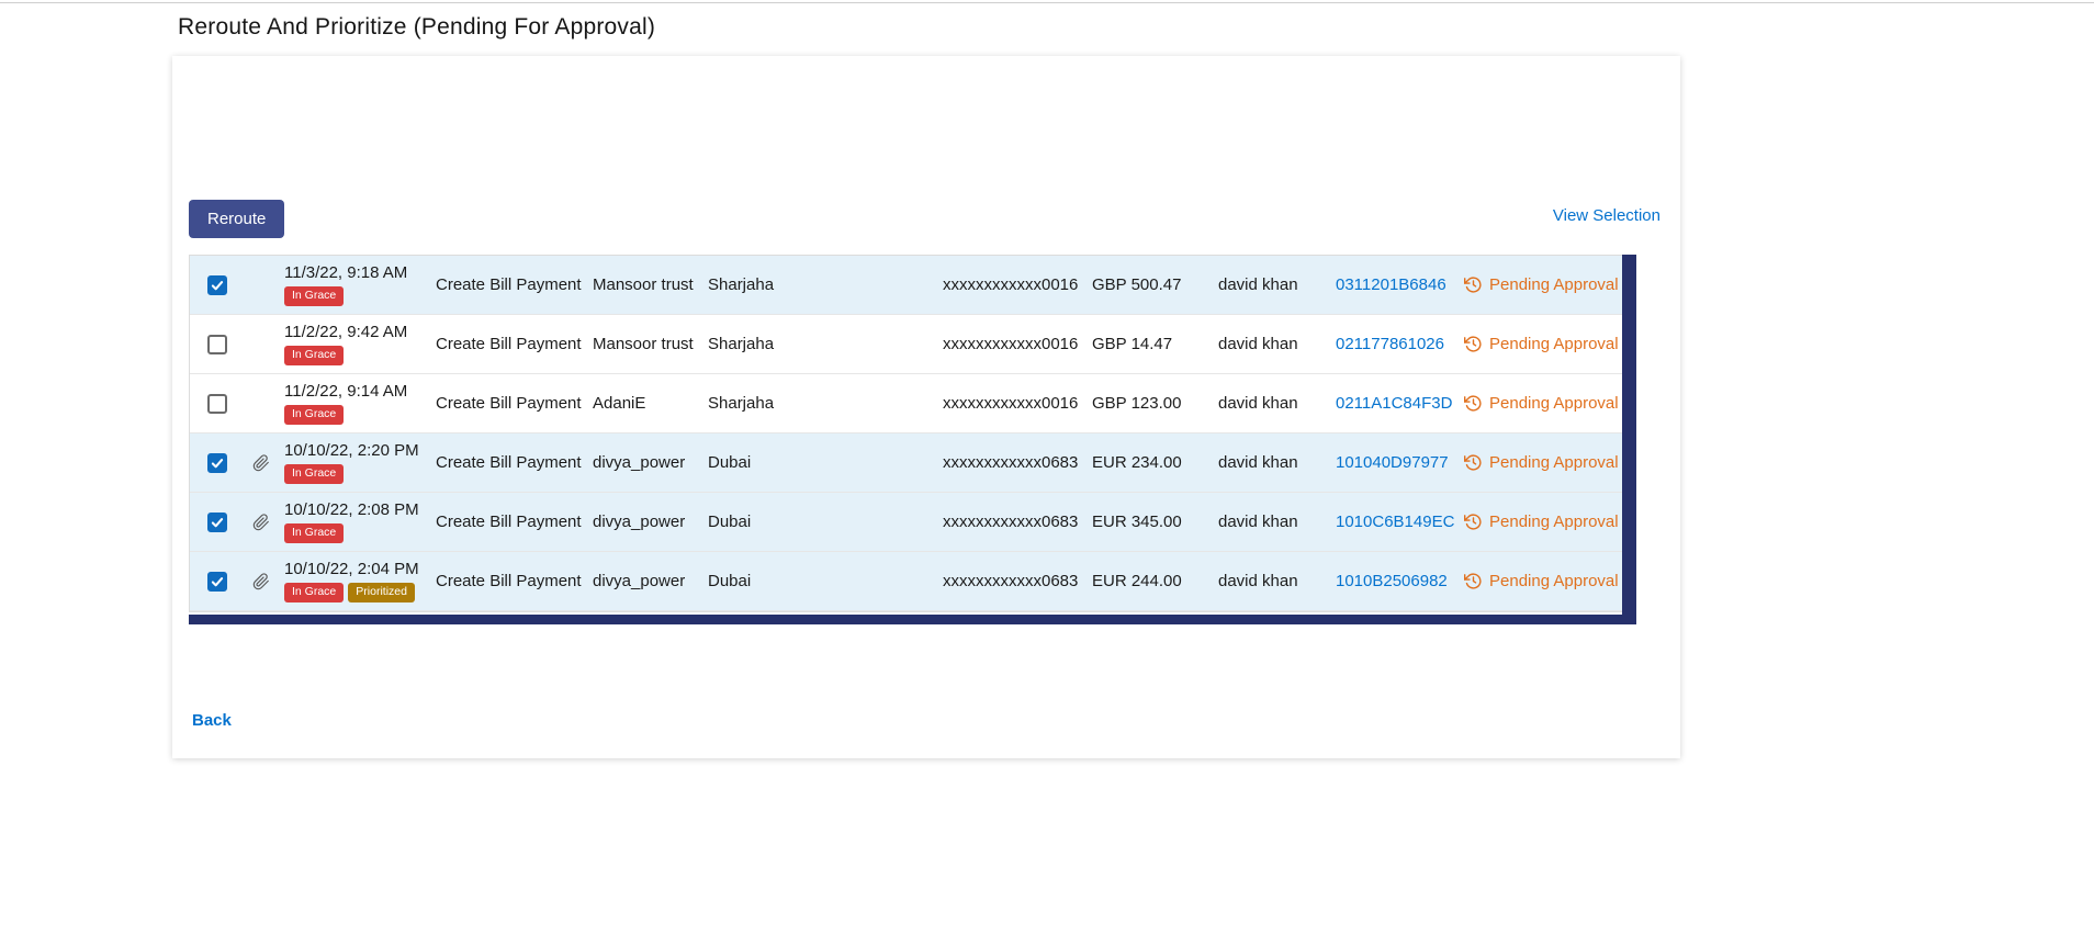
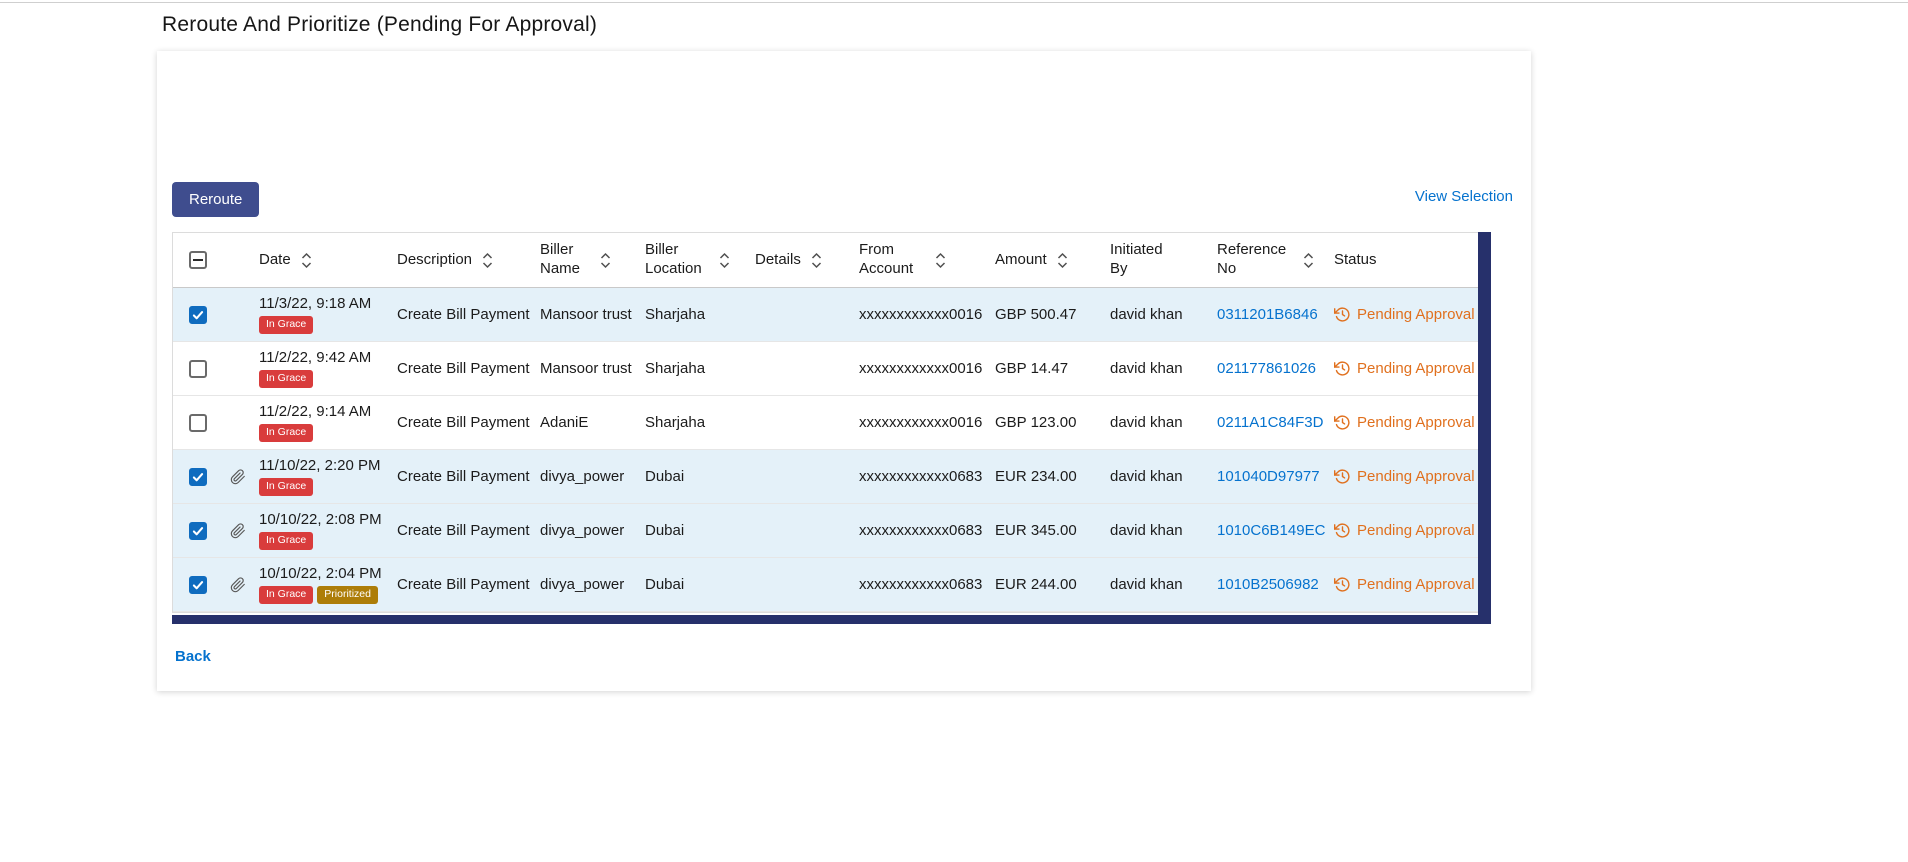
  Reroute And Prioritize (Pending For Approval)
  Reroute
  View Selection
+ Date
+ Description
+ Biller Name
+ Biller Location
+ Details
+ From Account
+ Amount
+ Initiated By
+ Reference No
+ Status
  11/3/22, 9:18 AM
  In Grace
  Create Bill Payment
  Mansoor trust
  Sharjaha
  xxxxxxxxxxxx0016
  GBP 500.47
  david khan
  0311201B6846
  Pending Approval
  11/2/22, 9:42 AM
  In Grace
  Create Bill Payment
  Mansoor trust
  Sharjaha
  xxxxxxxxxxxx0016
  GBP 14.47
  david khan
  021177861026
  Pending Approval
  11/2/22, 9:14 AM
  In Grace
  Create Bill Payment
  AdaniE
  Sharjaha
  xxxxxxxxxxxx0016
  GBP 123.00
  david khan
  0211A1C84F3D
  Pending Approval
- 10/10/22, 2:20 PM
+ 11/10/22, 2:20 PM
  In Grace
  Create Bill Payment
  divya_power
  Dubai
  xxxxxxxxxxxx0683
  EUR 234.00
  david khan
  101040D97977
  Pending Approval
  10/10/22, 2:08 PM
  In Grace
  Create Bill Payment
  divya_power
  Dubai
  xxxxxxxxxxxx0683
  EUR 345.00
  david khan
  1010C6B149EC
  Pending Approval
  10/10/22, 2:04 PM
  In Grace
  Prioritized
  Create Bill Payment
  divya_power
  Dubai
  xxxxxxxxxxxx0683
  EUR 244.00
  david khan
  1010B2506982
  Pending Approval
  Back
